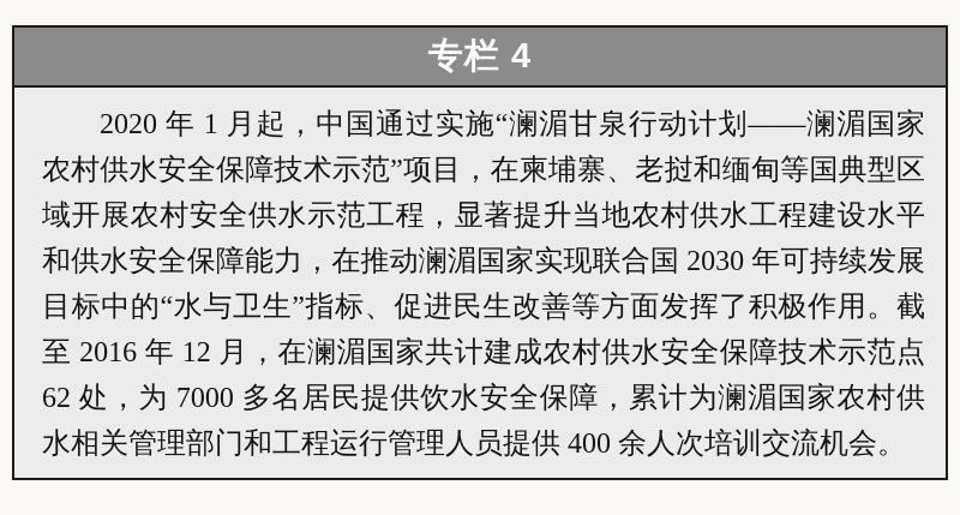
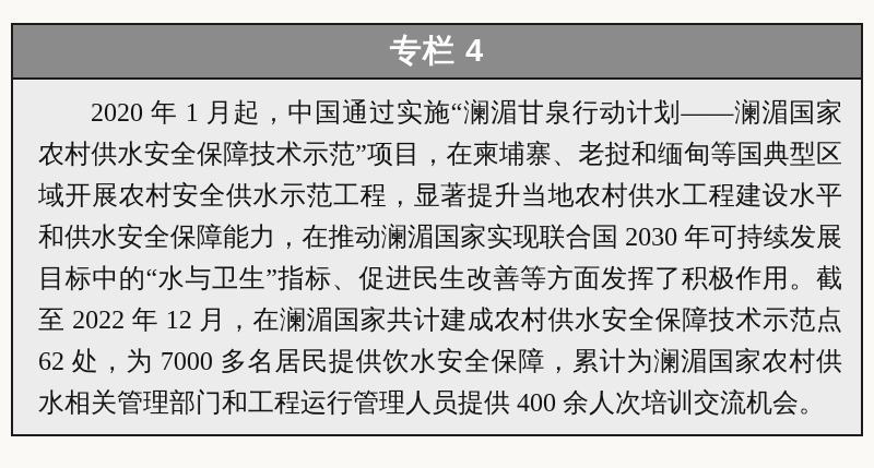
  专栏 4
- 2020 年 1 月起，中国通过实施“澜湄甘泉行动计划——澜湄国家农村供水安全保障技术示范”项目，在柬埔寨、老挝和缅甸等国典型区域开展农村安全供水示范工程，显著提升当地农村供水工程建设水平和供水安全保障能力，在推动澜湄国家实现联合国 2030 年可持续发展目标中的“水与卫生”指标、促进民生改善等方面发挥了积极作用。截至 2016 年 12 月，在澜湄国家共计建成农村供水安全保障技术示范点 62 处，为 7000 多名居民提供饮水安全保障，累计为澜湄国家农村供水相关管理部门和工程运行管理人员提供 400 余人次培训交流机会。
+ 2020 年 1 月起，中国通过实施“澜湄甘泉行动计划——澜湄国家农村供水安全保障技术示范”项目，在柬埔寨、老挝和缅甸等国典型区域开展农村安全供水示范工程，显著提升当地农村供水工程建设水平和供水安全保障能力，在推动澜湄国家实现联合国 2030 年可持续发展目标中的“水与卫生”指标、促进民生改善等方面发挥了积极作用。截至 2022 年 12 月，在澜湄国家共计建成农村供水安全保障技术示范点 62 处，为 7000 多名居民提供饮水安全保障，累计为澜湄国家农村供水相关管理部门和工程运行管理人员提供 400 余人次培训交流机会。
